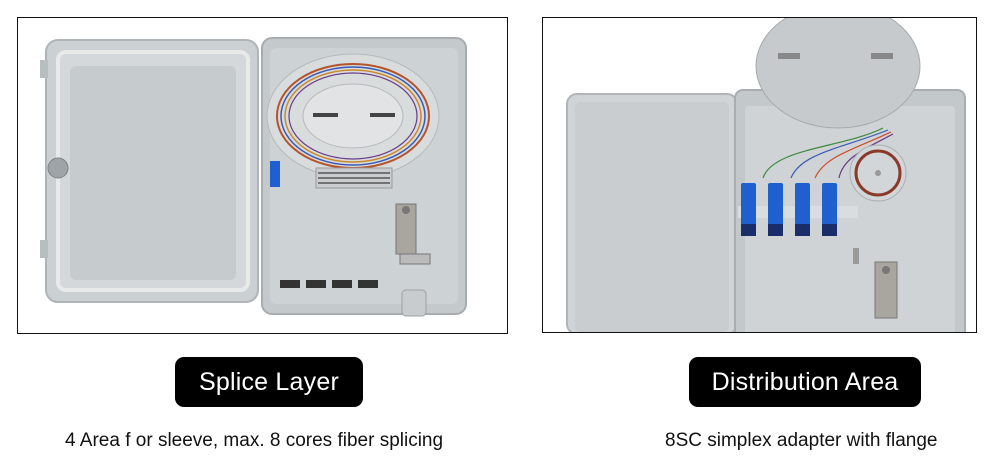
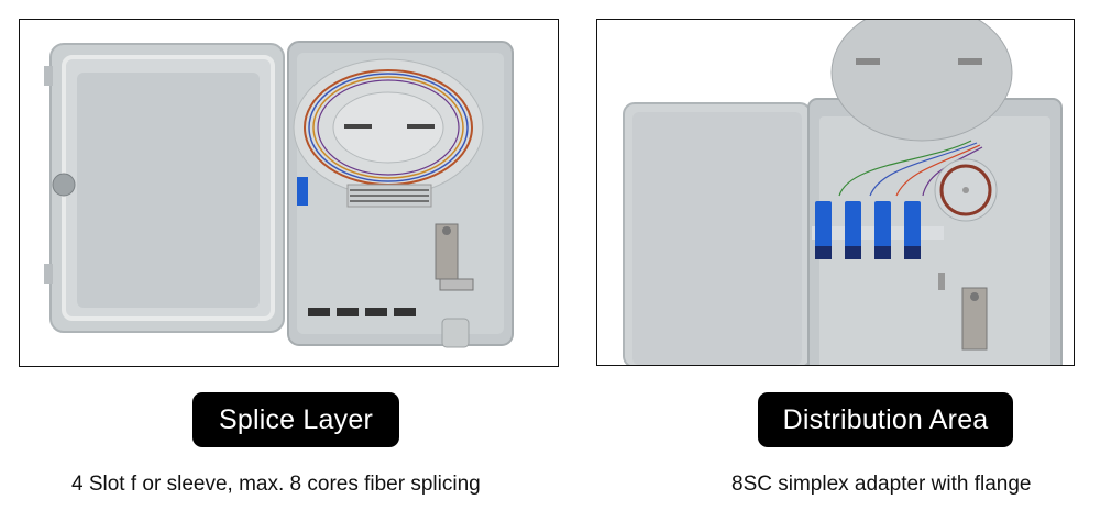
  Splice Layer
  Distribution Area
- 4 Area f or sleeve, max. 8 cores fiber splicing
+ 4 Slot f or sleeve, max. 8 cores fiber splicing
  8SC simplex adapter with flange
